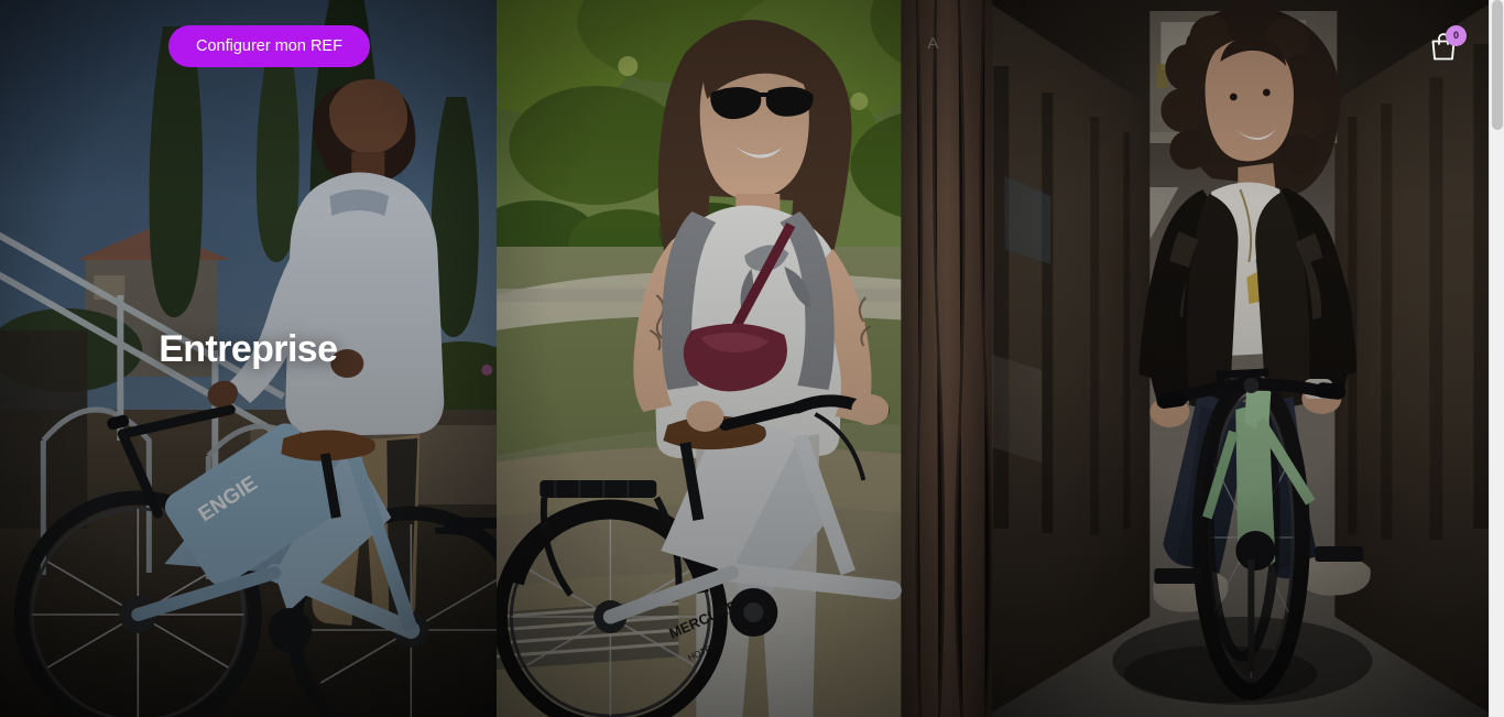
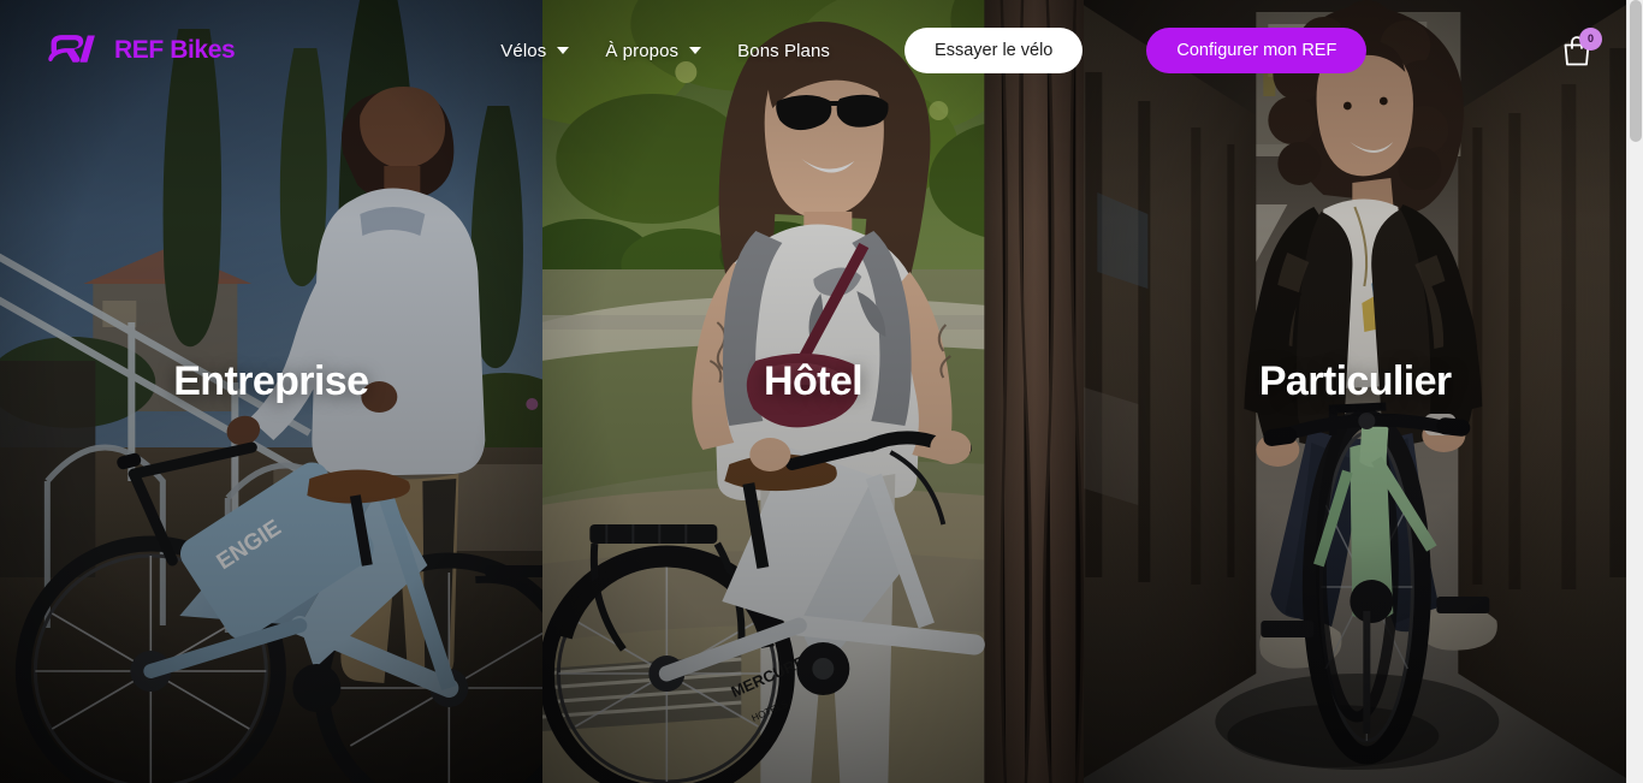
  Entreprise
+ Hôtel
+ Particulier
+ REF Bikes
+ Vélos
+ À propos
+ Bons Plans
+ Essayer le vélo
  Configurer mon REF
  0
